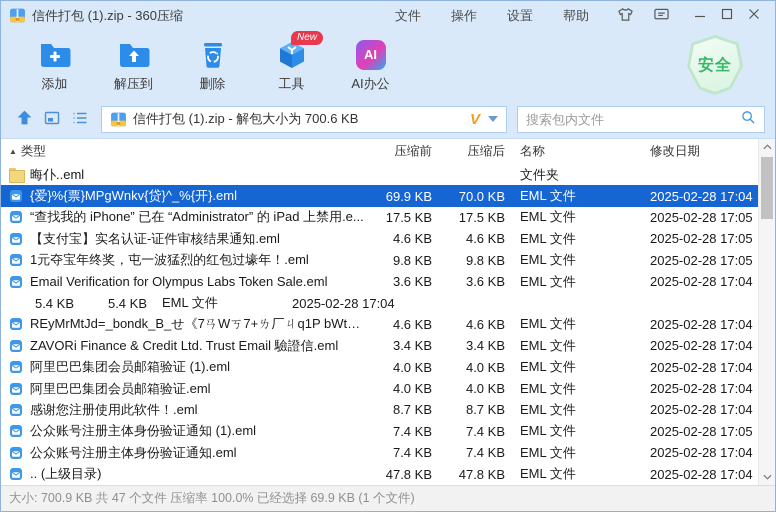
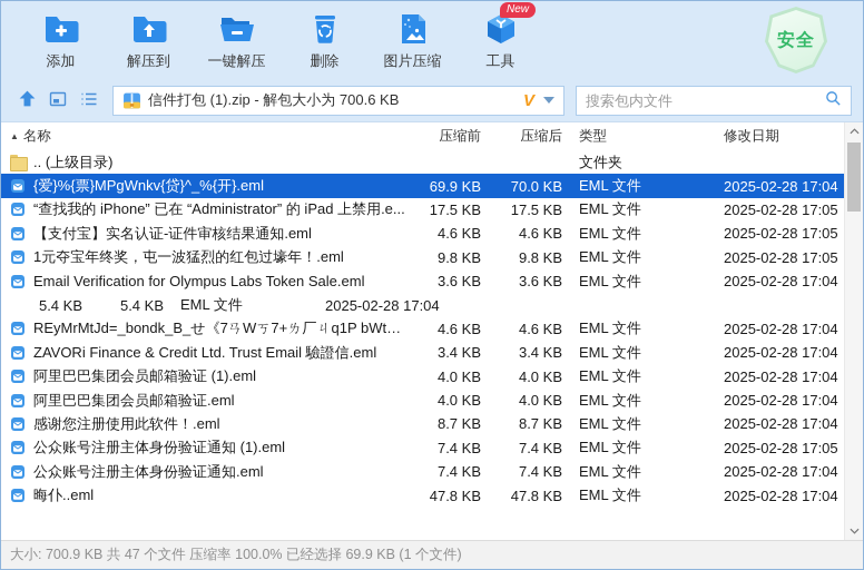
- 信件打包 (1).zip - 360压缩
- 文件
- 操作
- 设置
- 帮助
  添加
  解压到
+ 一键解压
  删除
+ 图片压缩
  New
  工具
- AI
- AI办公
  安全
  信件打包 (1).zip - 解包大小为 700.6 KB
  V
  搜索包内文件
  ▲
- 类型
+ 名称
  压缩前
  压缩后
- 名称
+ 类型
  修改日期
- 晦仆..eml
+ .. (上级目录)
  文件夹
  {爱}%{票}MPgWnkv{贷}^_%{开}.eml
  69.9 KB
  70.0 KB
  EML 文件
  2025-02-28 17:04
  “查找我的 iPhone” 已在 “Administrator” 的 iPad 上禁用.e...
  17.5 KB
  17.5 KB
  EML 文件
  2025-02-28 17:05
  【支付宝】实名认证-证件审核结果通知.eml
  4.6 KB
  4.6 KB
  EML 文件
  2025-02-28 17:05
  1元夺宝年终奖，屯一波猛烈的红包过壕年！.eml
  9.8 KB
  9.8 KB
  EML 文件
  2025-02-28 17:05
  Email Verification for Olympus Labs Token Sale.eml
  3.6 KB
  3.6 KB
  EML 文件
  2025-02-28 17:04
  5.4 KB
  5.4 KB
  EML 文件
  2025-02-28 17:04
  REyMrMtJd=_bondk_B_せ《7ㄢWㄎ7+ㄌ厂ㄐq1P bWtㄅ..
  4.6 KB
  4.6 KB
  EML 文件
  2025-02-28 17:04
  ZAVORi Finance & Credit Ltd. Trust Email 驗證信.eml
  3.4 KB
  3.4 KB
  EML 文件
  2025-02-28 17:04
  阿里巴巴集团会员邮箱验证 (1).eml
  4.0 KB
  4.0 KB
  EML 文件
  2025-02-28 17:04
  阿里巴巴集团会员邮箱验证.eml
  4.0 KB
  4.0 KB
  EML 文件
  2025-02-28 17:04
  感谢您注册使用此软件！.eml
  8.7 KB
  8.7 KB
  EML 文件
  2025-02-28 17:04
  公众账号注册主体身份验证通知 (1).eml
  7.4 KB
  7.4 KB
  EML 文件
  2025-02-28 17:05
  公众账号注册主体身份验证通知.eml
  7.4 KB
  7.4 KB
  EML 文件
  2025-02-28 17:04
- .. (上级目录)
+ 晦仆..eml
  47.8 KB
  47.8 KB
  EML 文件
  2025-02-28 17:04
  大小: 700.9 KB 共 47 个文件 压缩率 100.0% 已经选择 69.9 KB (1 个文件)
